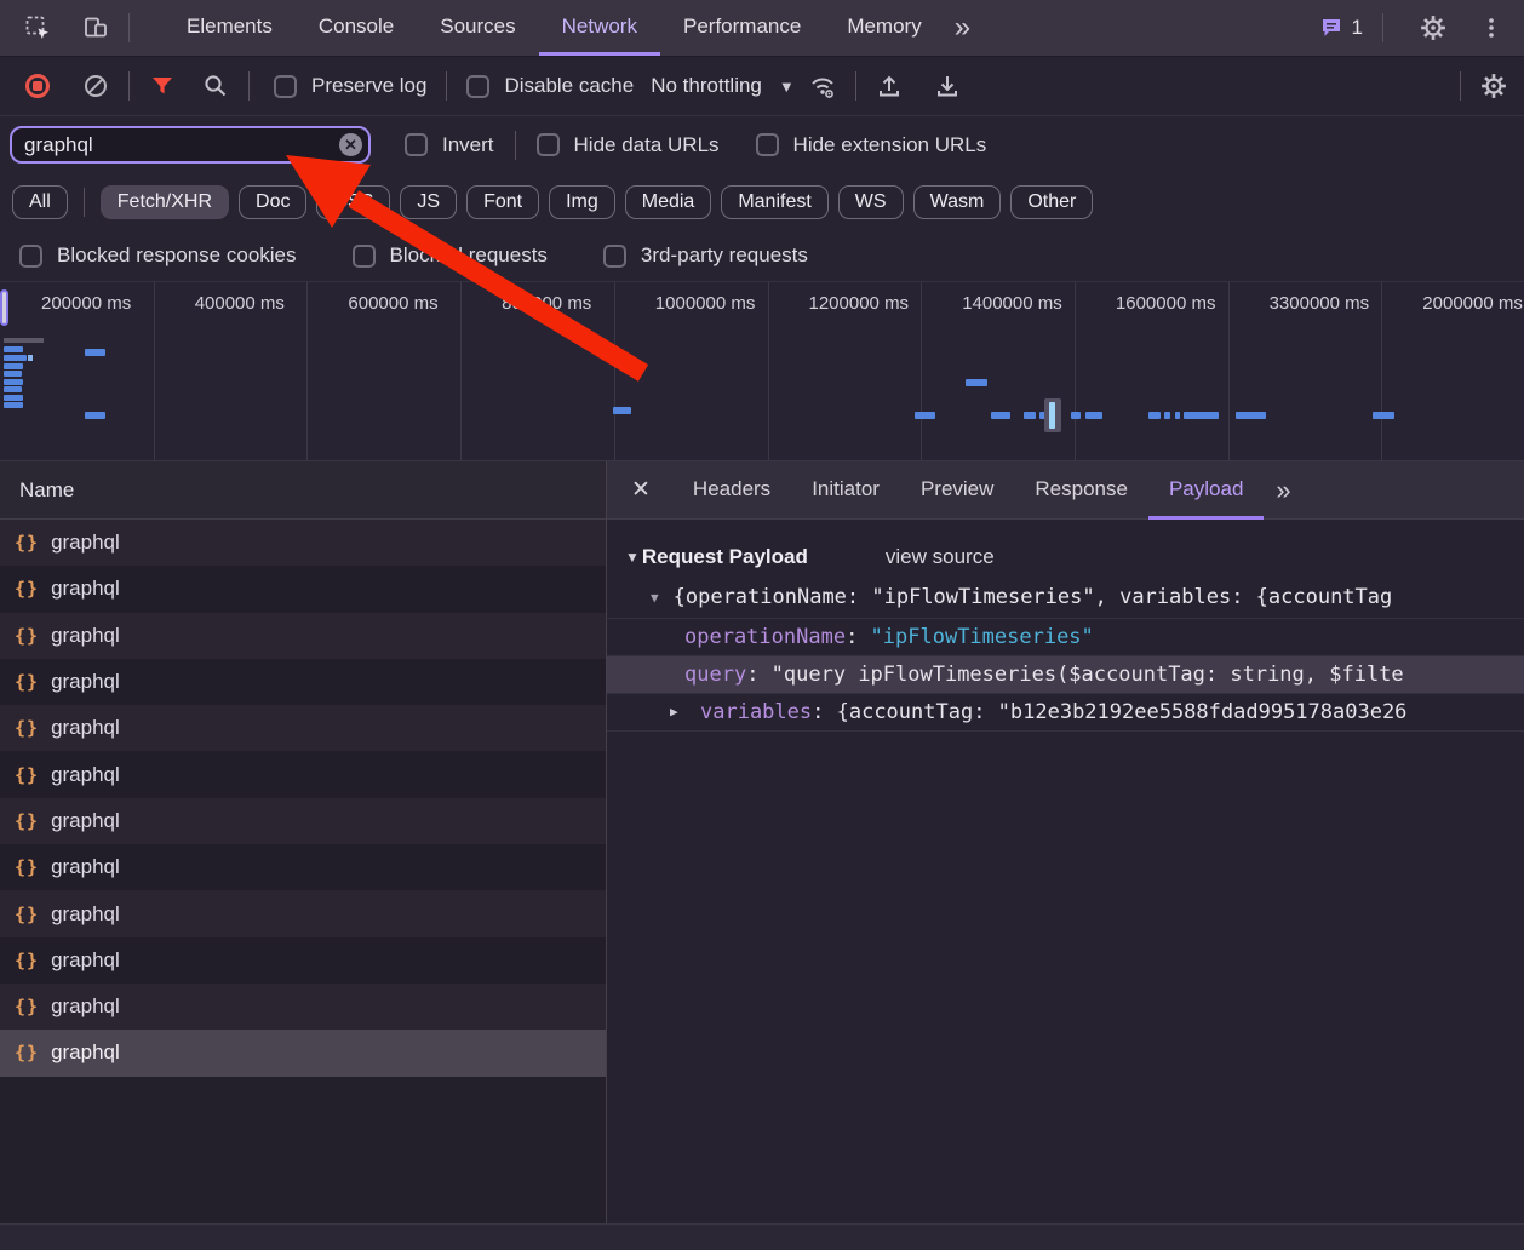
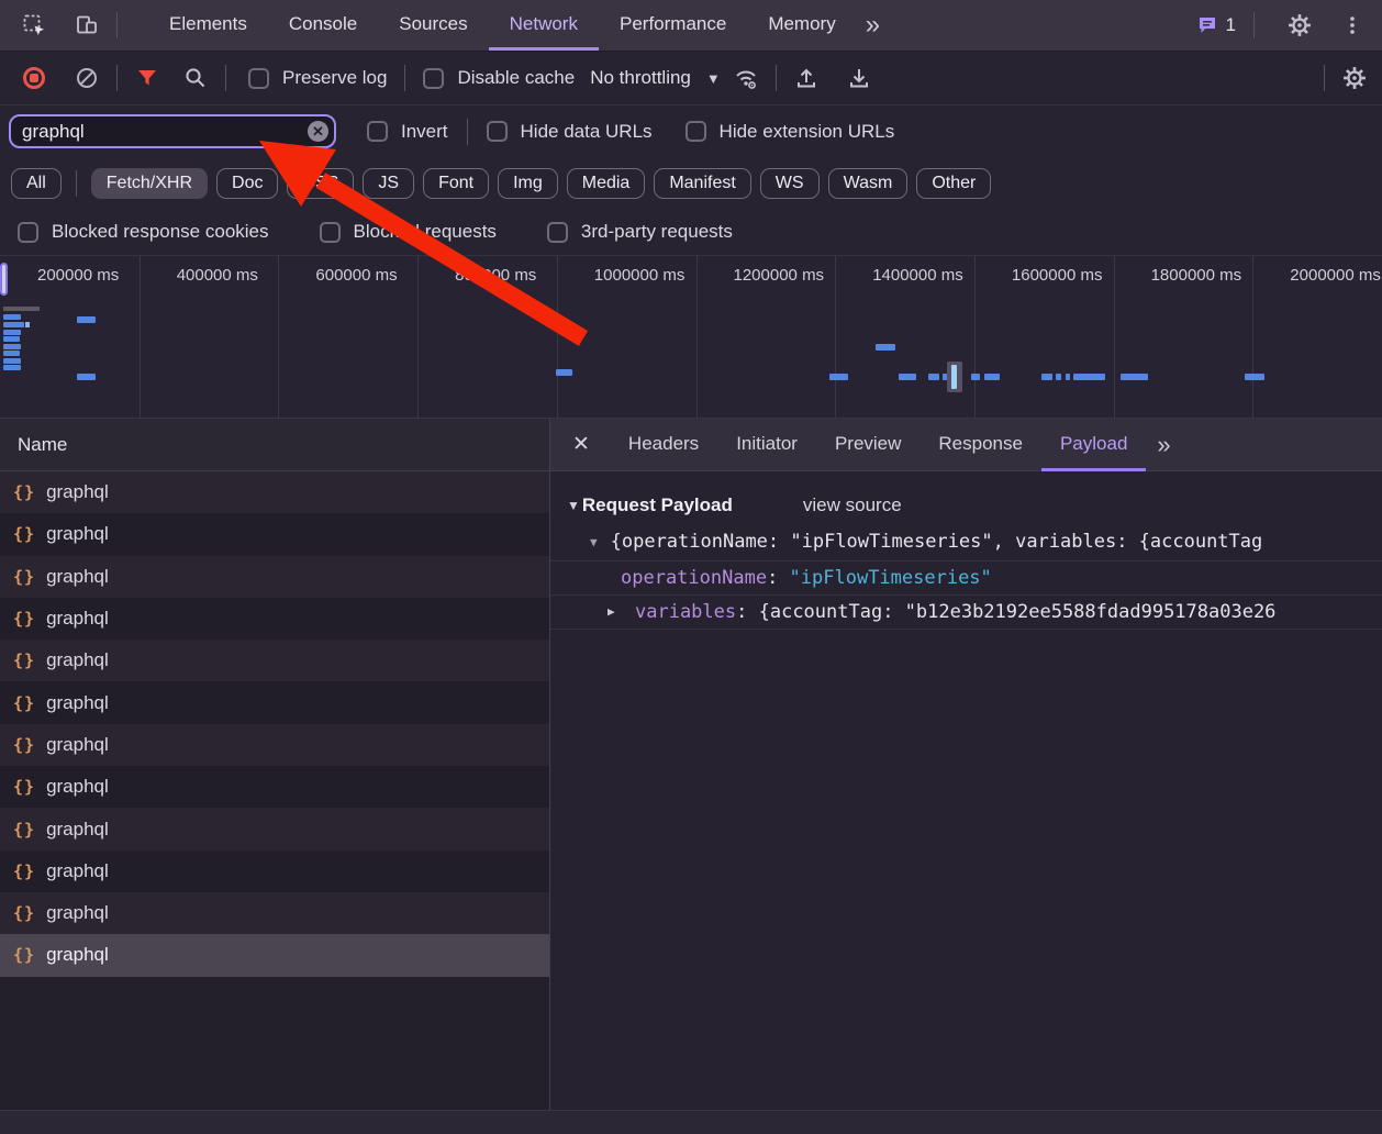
  Elements
  Console
  Sources
  Network
  Performance
  Memory
  »
  1
  Preserve log
  Disable cache
  No throttling
  ▼
  graphql
  ✕
  Invert
  Hide data URLs
  Hide extension URLs
  All
  Fetch/XHR
  Doc
  JS
  Font
  Img
  Media
  Manifest
  WS
  Wasm
  Other
  Blocked response cookies
  Bloc requests
  3rd-party requests
  200000 ms
  400000 ms
  600000 ms
  1000000 ms
  1200000 ms
  1400000 ms
  1600000 ms
- 3300000 ms
+ 1800000 ms
  2000000 ms
  Name
  {}
  graphql
  {}
  graphql
  {}
  graphql
  {}
  graphql
  {}
  graphql
  {}
  graphql
  {}
  graphql
  {}
  graphql
  {}
  graphql
  {}
  graphql
  {}
  graphql
  {}
  graphql
  ✕
  Headers
  Initiator
  Preview
  Response
  Payload
  »
  ▼
  Request Payload
  view source
  ▼
  {operationName: "ipFlowTimeseries", variables: {accountTag
  operationName: "ipFlowTimeseries"
- query: "query ipFlowTimeseries($accountTag: string, $filte
  ▶
  variables: {accountTag: "b12e3b2192ee5588fdad995178a03e26
